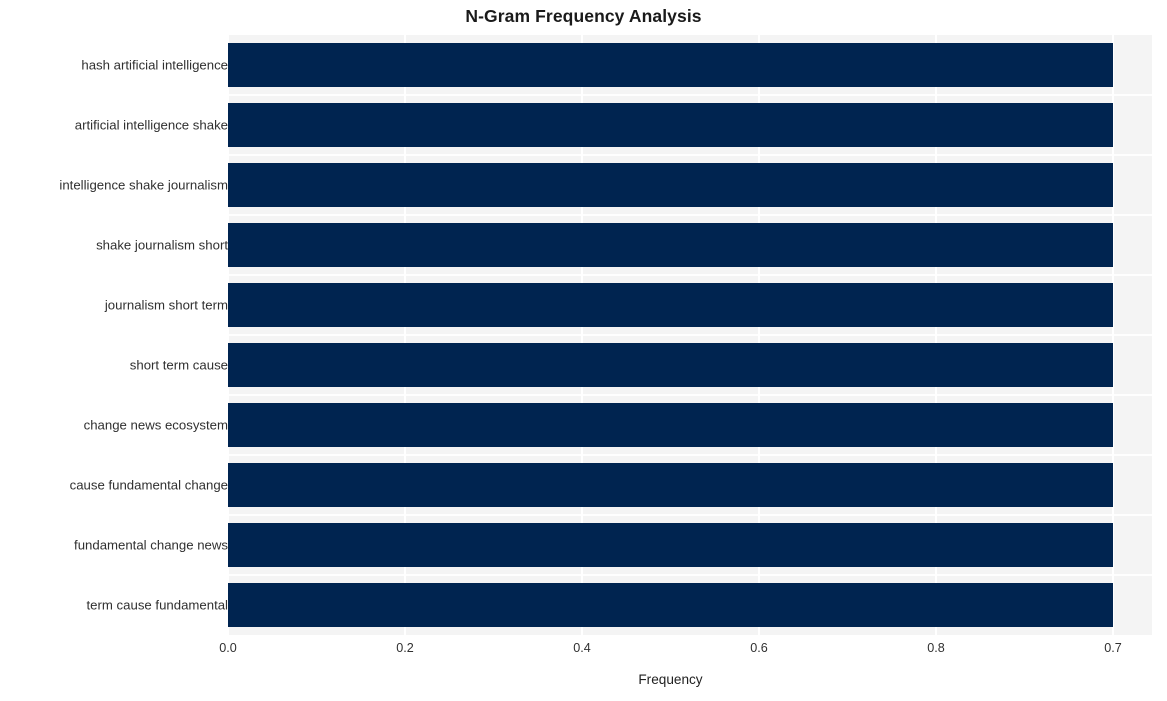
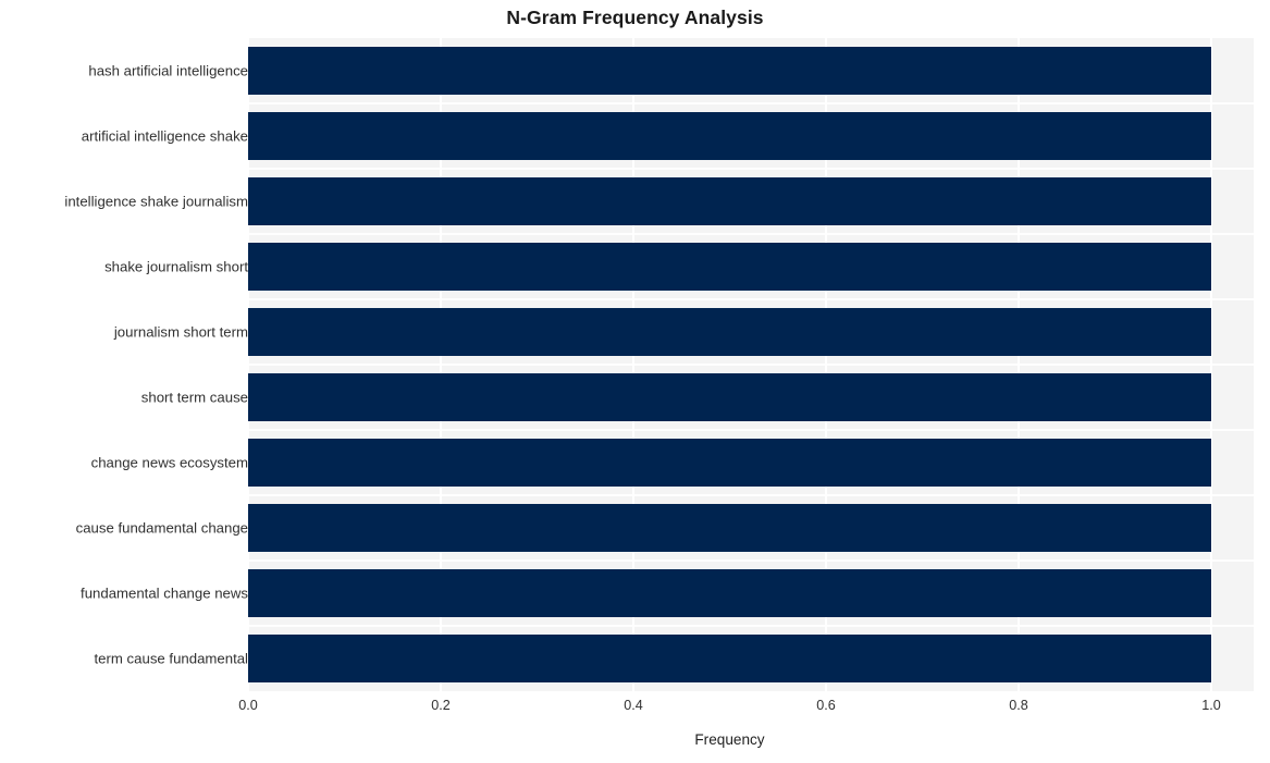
  N-Gram Frequency Analysis
  hash artificial intelligence
  artificial intelligence shake
  intelligence shake journalism
  shake journalism short
  journalism short term
  short term cause
  change news ecosystem
  cause fundamental change
  fundamental change news
  term cause fundamental
  0.0
  0.2
  0.4
  0.6
  0.8
- 0.7
+ 1.0
  Frequency
